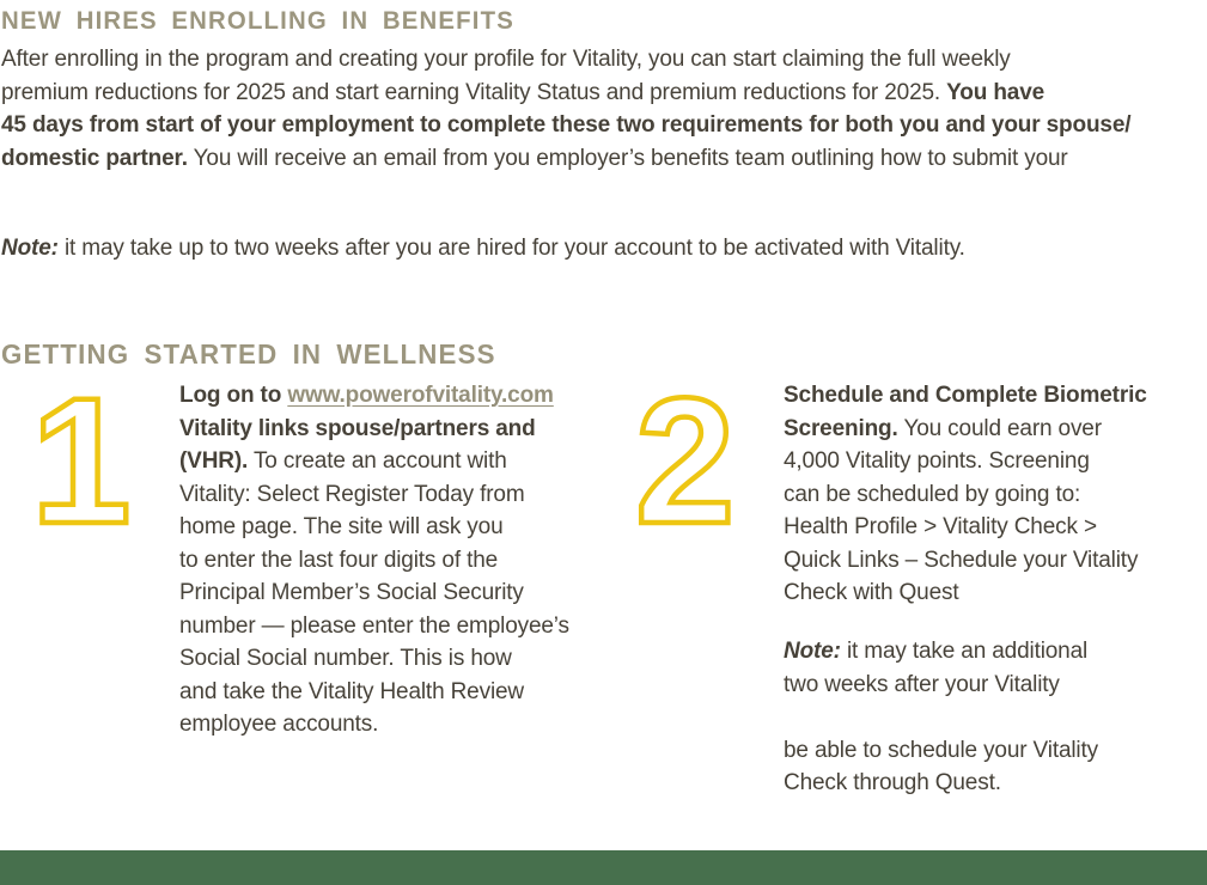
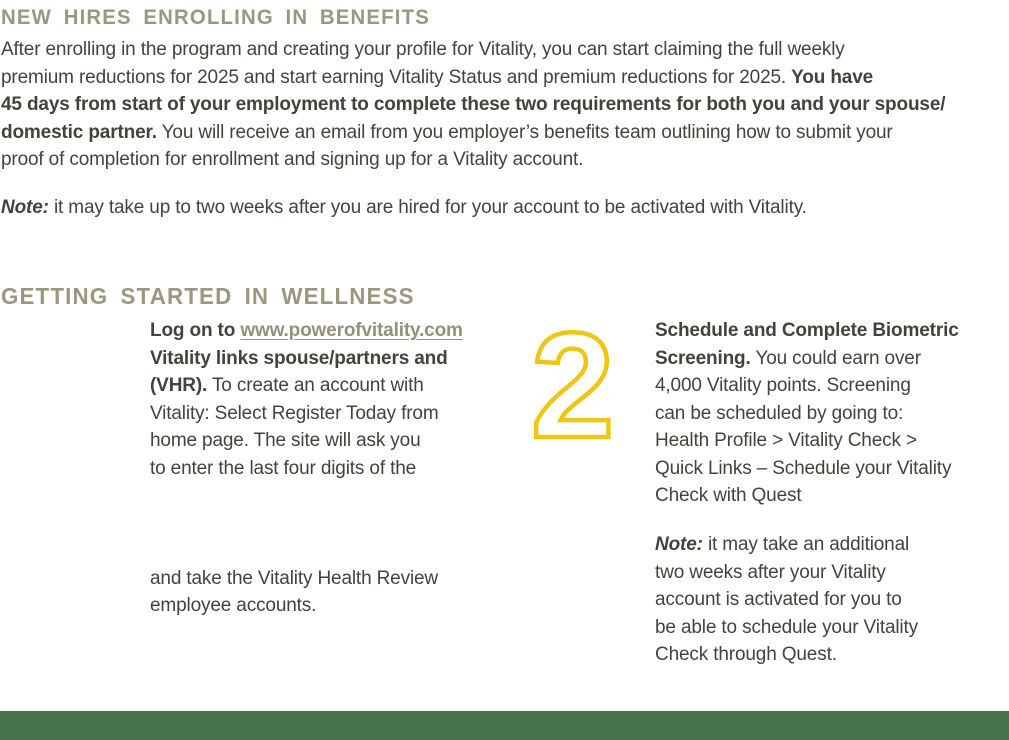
  NEW HIRES ENROLLING IN BENEFITS
  After enrolling in the program and creating your profile for Vitality, you can start claiming the full weekly
  premium reductions for 2025 and start earning Vitality Status and premium reductions for 2025. You have
  45 days from start of your employment to complete these two requirements for both you and your spouse/
  domestic partner. You will receive an email from you employer’s benefits team outlining how to submit your
+ proof of completion for enrollment and signing up for a Vitality account.
  Note: it may take up to two weeks after you are hired for your account to be activated with Vitality.
  GETTING STARTED IN WELLNESS
- 1
  Log on to www.powerofvitality.com
  Vitality links spouse/partners and
  (VHR). To create an account with
  Vitality: Select Register Today from
  home page. The site will ask you
  to enter the last four digits of the
- Principal Member’s Social Security
- number — please enter the employee’s
- Social Social number. This is how
  and take the Vitality Health Review
  employee accounts.
  2
  Schedule and Complete Biometric
  Screening. You could earn over
  4,000 Vitality points. Screening
  can be scheduled by going to:
  Health Profile > Vitality Check >
  Quick Links – Schedule your Vitality
  Check with Quest
  Note: it may take an additional
  two weeks after your Vitality
+ account is activated for you to
  be able to schedule your Vitality
  Check through Quest.
